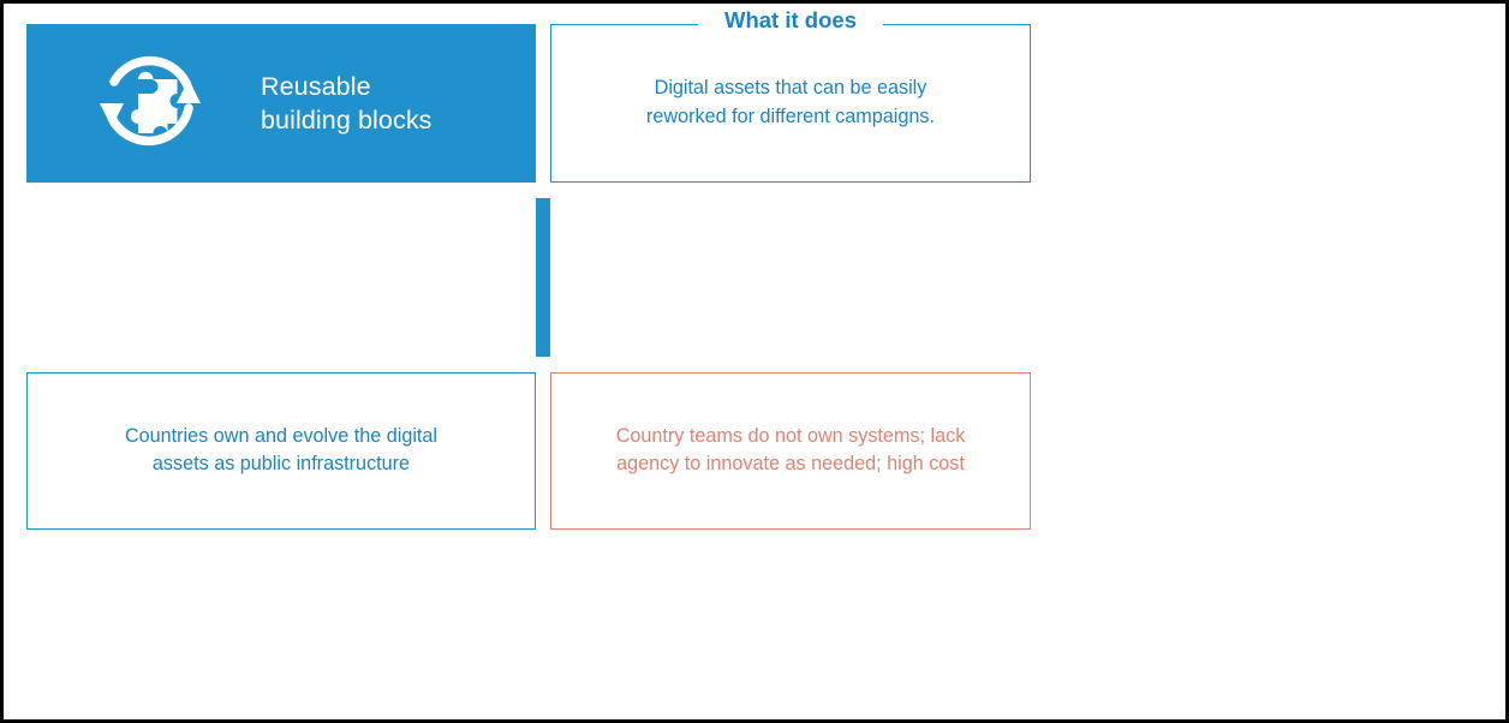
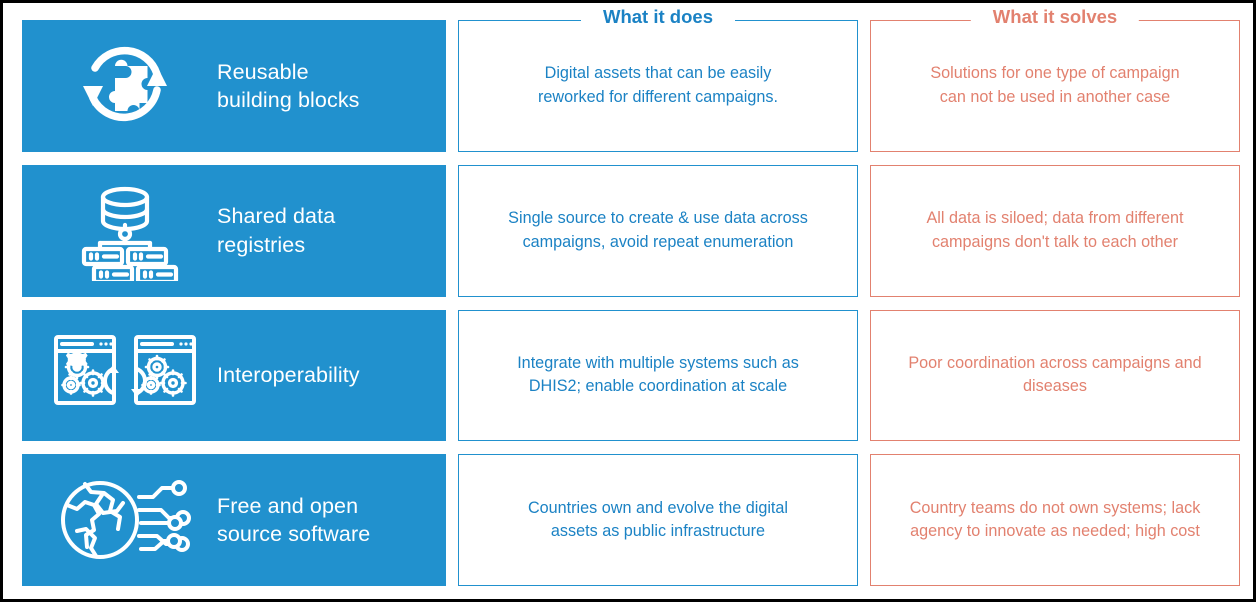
  Reusable
  building blocks
  What it does
  Digital assets that can be easily
  reworked for different campaigns.
+ What it solves
+ Solutions for one type of campaign
+ can not be used in another case
+ Shared data
+ registries
+ Single source to create & use data across
+ campaigns, avoid repeat enumeration
+ All data is siloed; data from different
+ campaigns don't talk to each other
+ Interoperability
+ Integrate with multiple systems such as
+ DHIS2; enable coordination at scale
+ Poor coordination across campaigns and
+ diseases
+ Free and open
+ source software
  Countries own and evolve the digital
  assets as public infrastructure
  Country teams do not own systems; lack
  agency to innovate as needed; high cost
